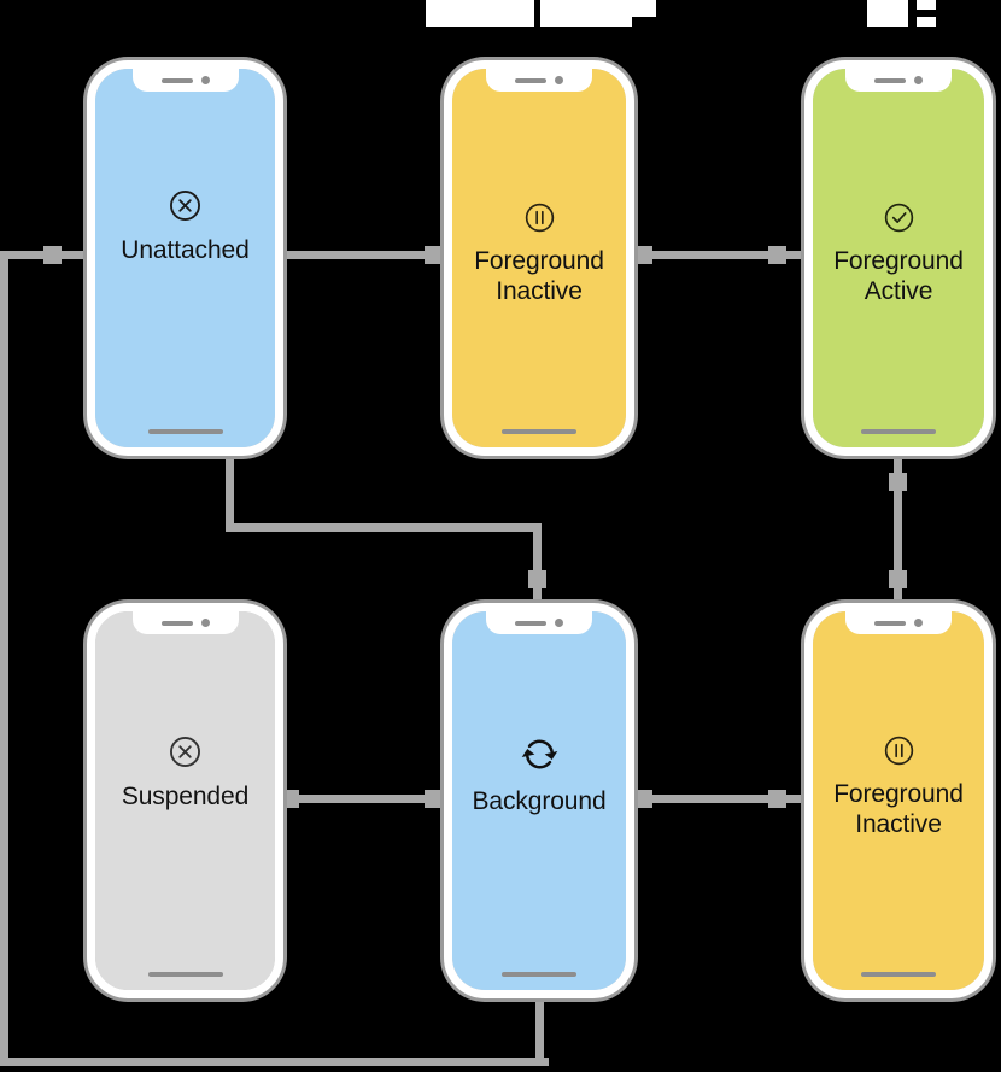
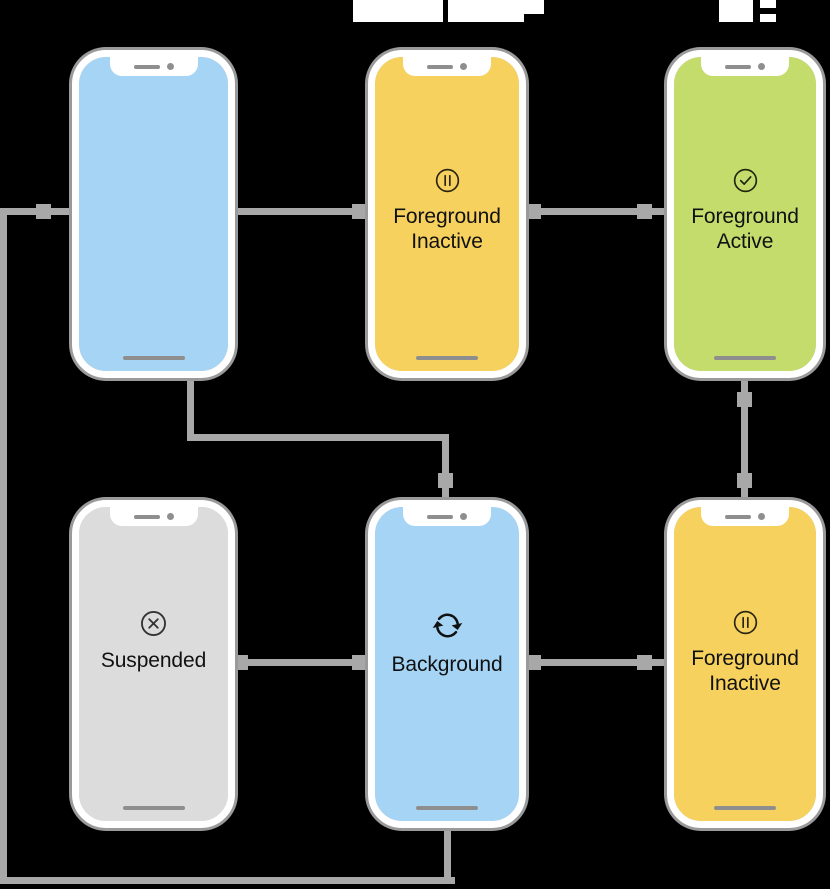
- Unattached
  Foreground
  Inactive
  Foreground
  Active
  Suspended
  Background
  Foreground
  Inactive
